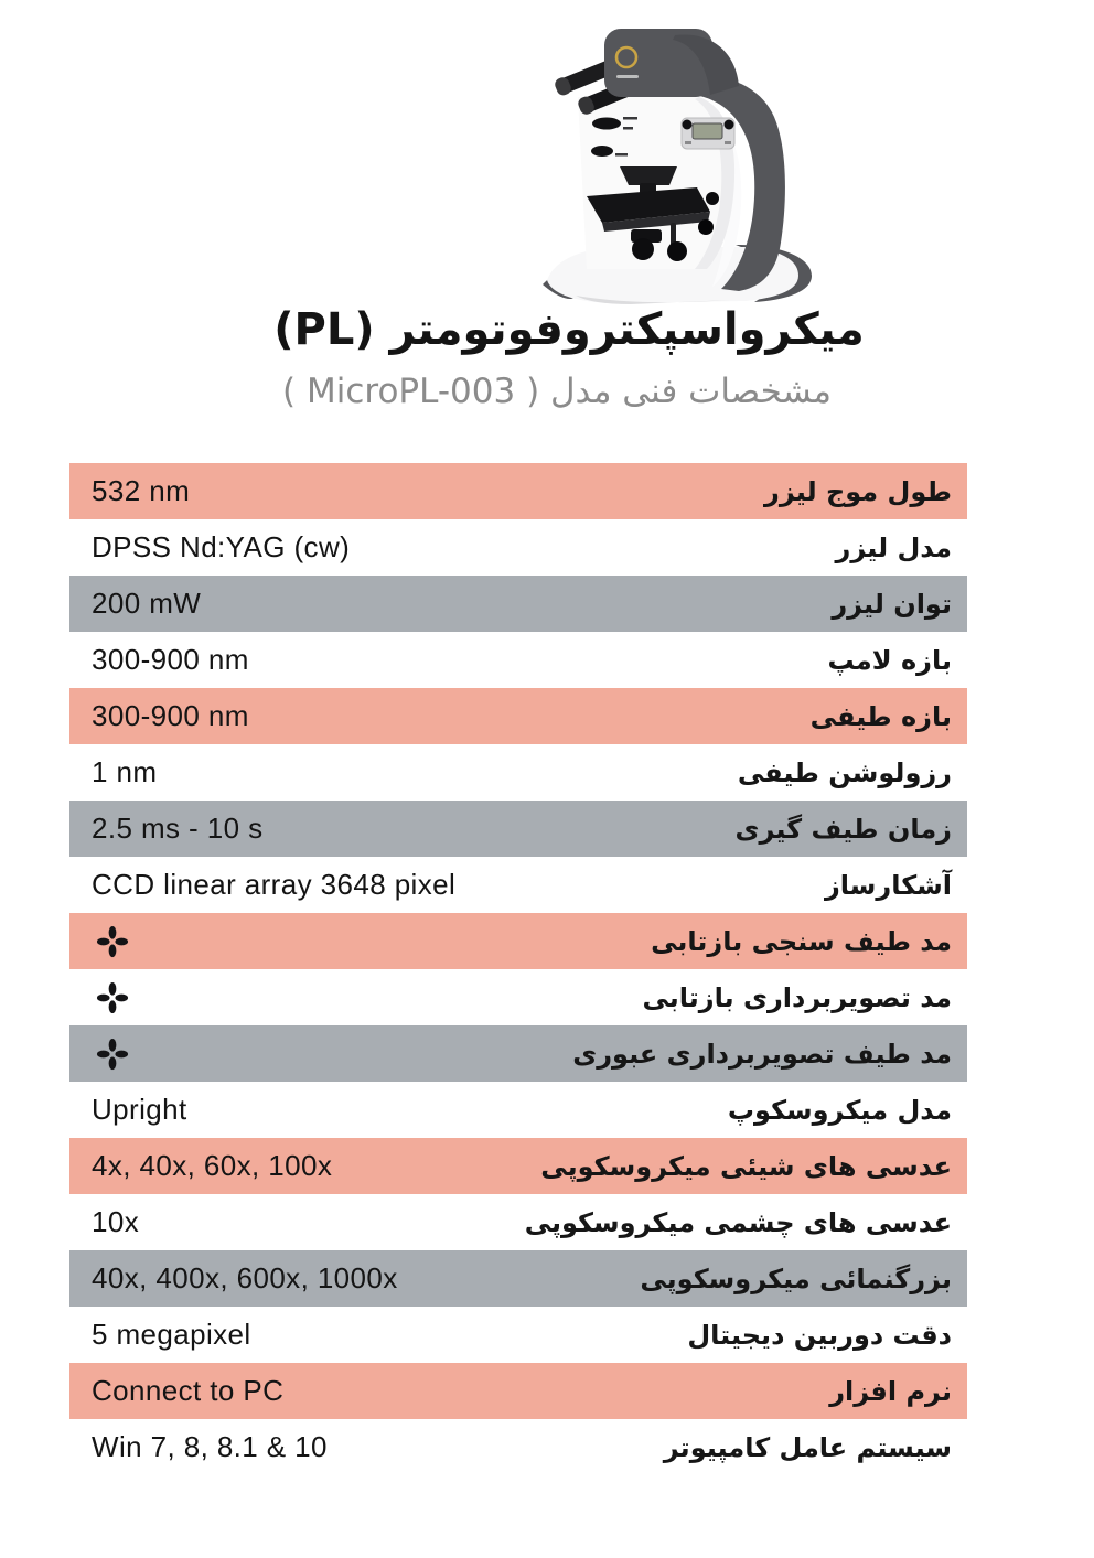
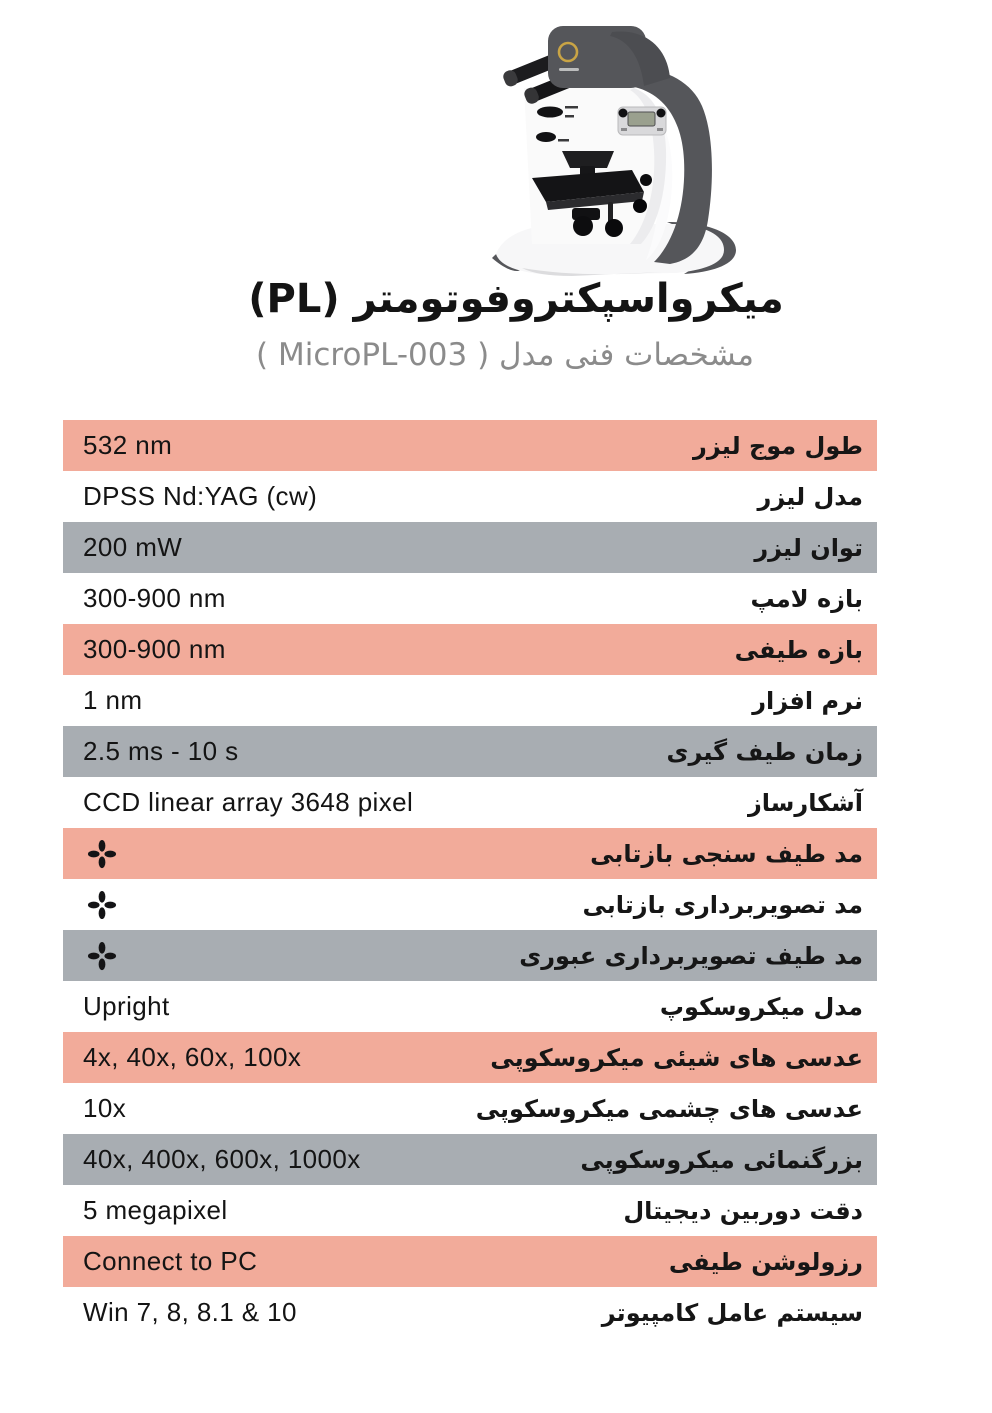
  میکرواسپکتروفوتومتر (PL)
  مشخصات فنی مدل ( MicroPL-003 )
  532 nm
  طول موج لیزر
  DPSS Nd:YAG (cw)
  مدل لیزر
  200 mW
  توان لیزر
  300-900 nm
  بازه لامپ
  300-900 nm
  بازه طیفی
  1 nm
- رزولوشن طیفی
+ نرم افزار
  2.5 ms - 10 s
  زمان طیف گیری
  CCD linear array 3648 pixel
  آشکارساز
  مد طیف سنجی بازتابی
  مد تصویربرداری بازتابی
  مد طیف تصویربرداری عبوری
  Upright
  مدل میکروسکوپ
  4x, 40x, 60x, 100x
  عدسی های شیئی میکروسکوپی
  10x
  عدسی های چشمی میکروسکوپی
  40x, 400x, 600x, 1000x
  بزرگنمائی میکروسکوپی
  5 megapixel
  دقت دوربین دیجیتال
  Connect to PC
- نرم افزار
+ رزولوشن طیفی
  Win 7, 8, 8.1 & 10
  سیستم عامل کامپیوتر
